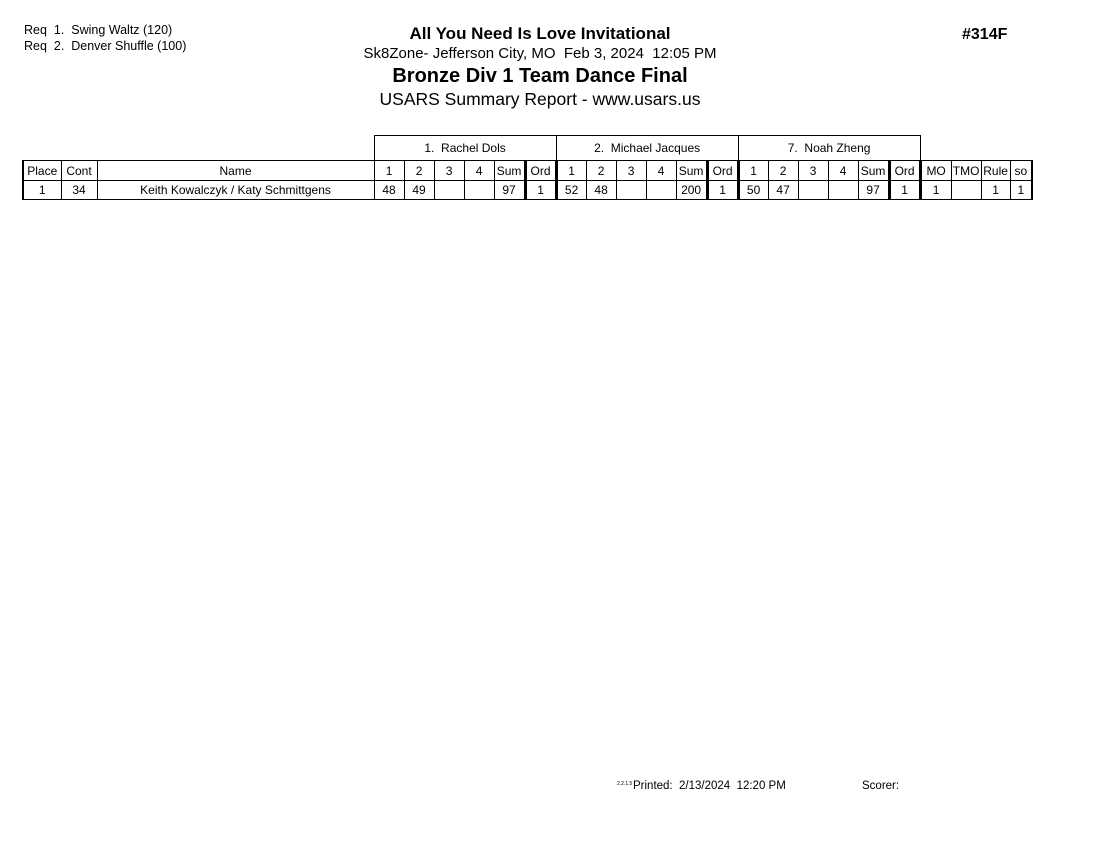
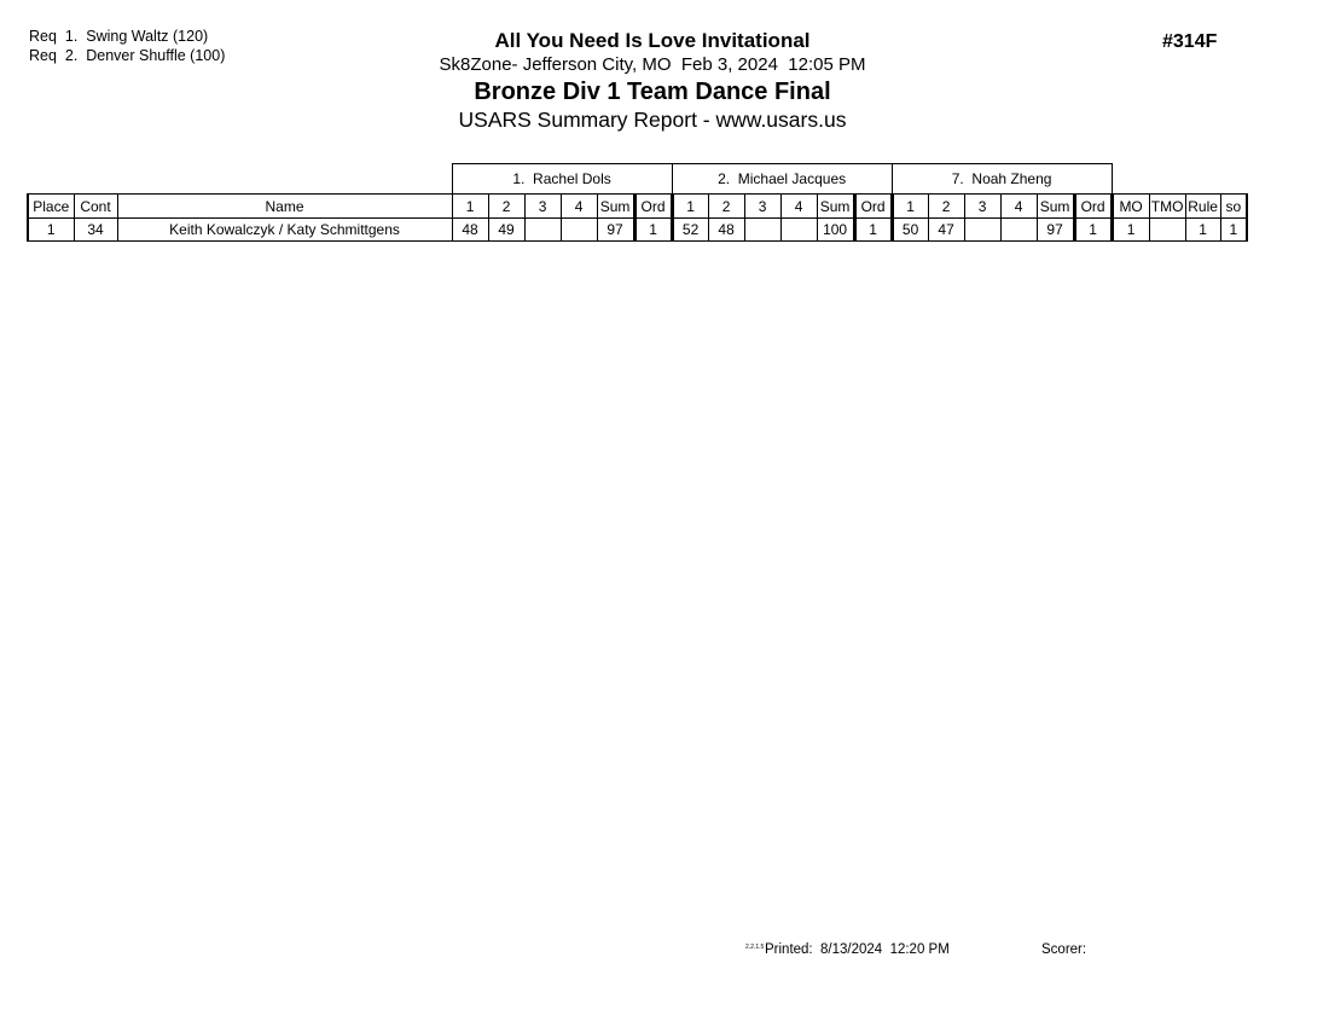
  Req 1. Swing Waltz (120)
  Req 2. Denver Shuffle (100)
  All You Need Is Love Invitational
  Sk8Zone- Jefferson City, MO Feb 3, 2024 12:05 PM
  Bronze Div 1 Team Dance Final
  USARS Summary Report - www.usars.us
  #314F
  	1. Rachel Dols	2. Michael Jacques	7. Noah Zheng
  Place	Cont	Name	1	2	3	4	Sum	Ord	1	2	3	4	Sum	Ord	1	2	3	4	Sum	Ord	MO	TMO	Rule	so
- 1	34	Keith Kowalczyk / Katy Schmittgens	48	49			97	1	52	48			200	1	50	47			97	1	1		1	1
+ 1	34	Keith Kowalczyk / Katy Schmittgens	48	49			97	1	52	48			100	1	50	47			97	1	1		1	1
- Printed: 2/13/2024 12:20 PM
+ Printed: 8/13/2024 12:20 PM
  Scorer:
